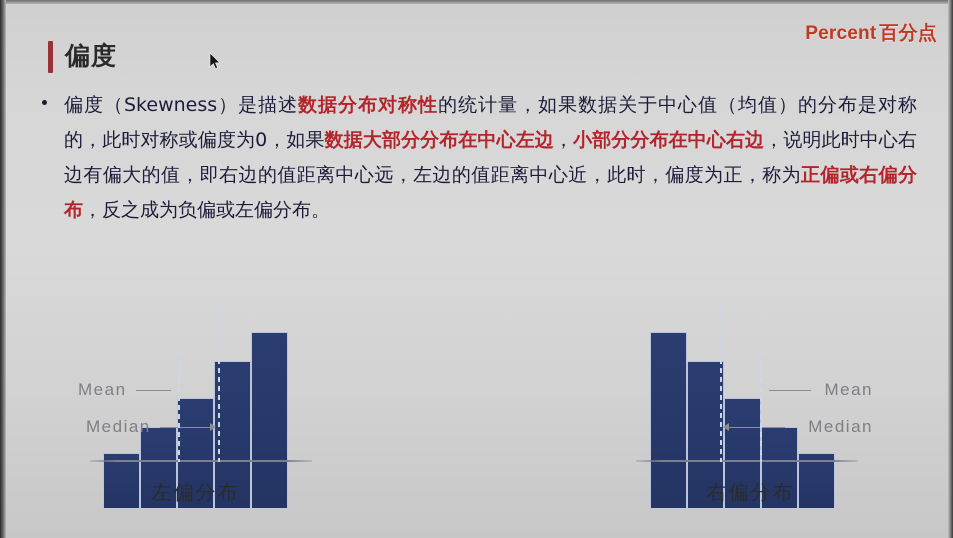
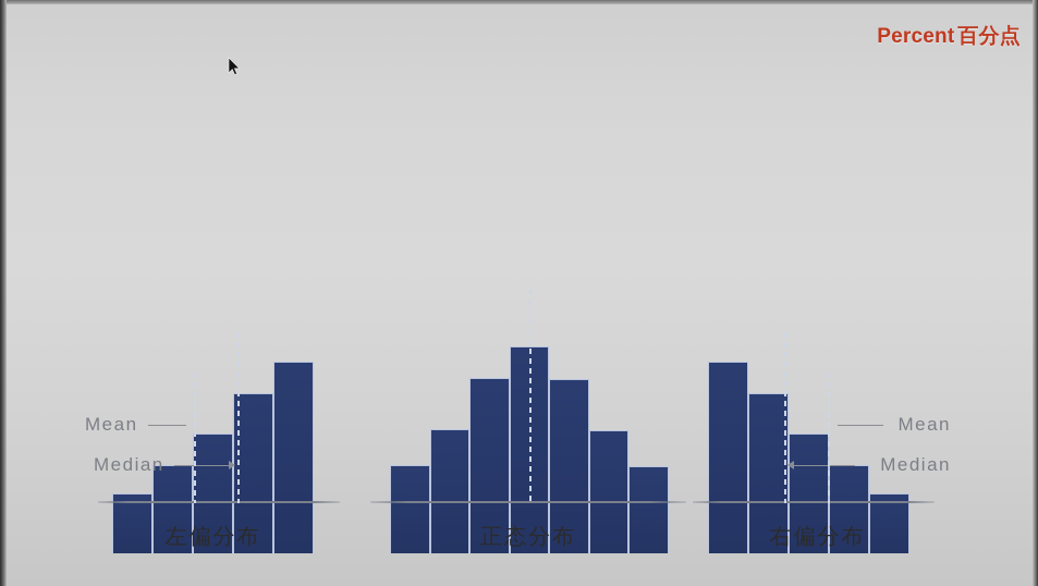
  Percent 百分点
- 偏度
- 偏度（Skewness）是描述数据分布对称性的统计量，如果数据关于中心值（均值）的分布是对称的，此时对称或偏度为0，如果数据大部分分布在中心左边，小部分分布在中心右边，说明此时中心右边有偏大的值，即右边的值距离中心远，左边的值距离中心近，此时，偏度为正，称为正偏或右偏分布，反之成为负偏或左偏分布。
  Median
  Mean
  左偏分布
+ 正态分布
  Median
  Mean
  右偏分布
